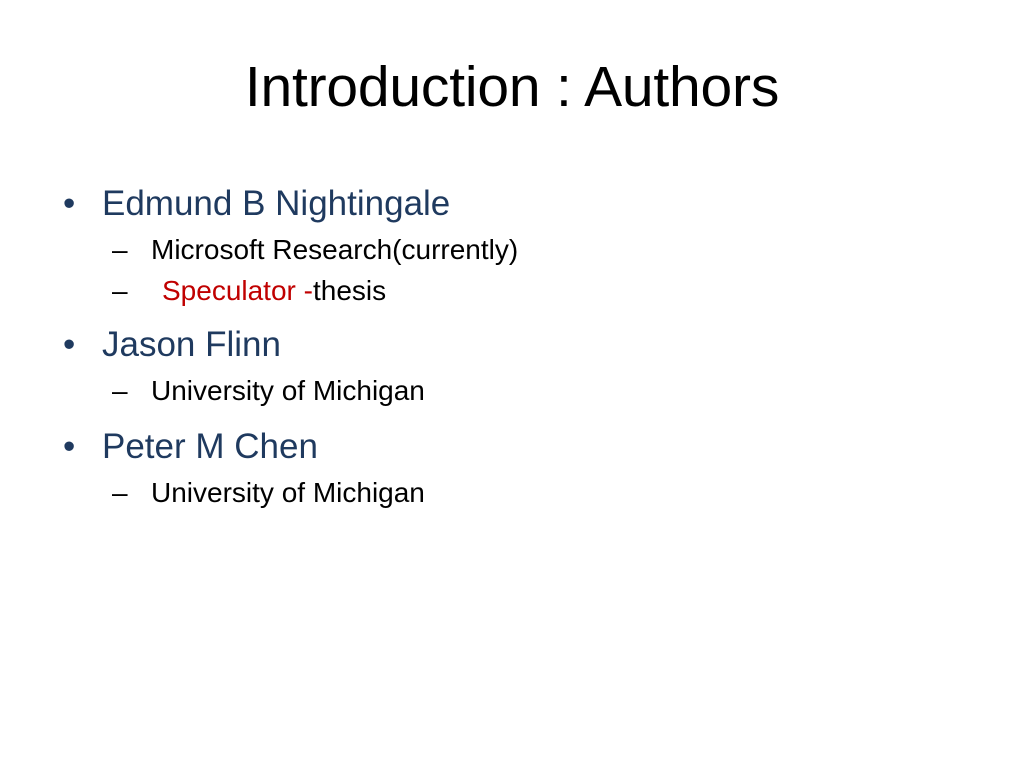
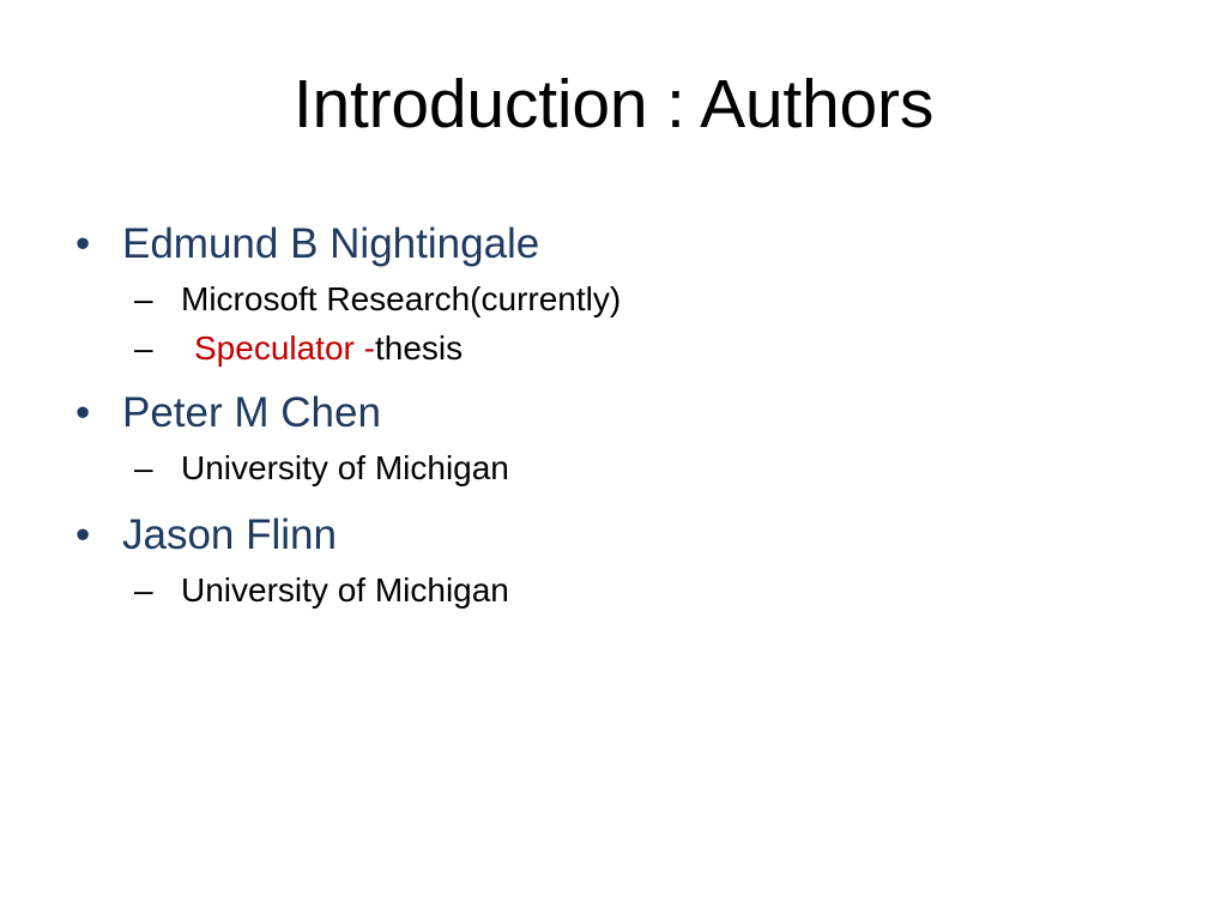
  Introduction : Authors
  •
  Edmund B Nightingale
  –
  Microsoft Research(currently)
  –
  Speculator -thesis
  •
- Jason Flinn
+ Peter M Chen
  –
  University of Michigan
  •
- Peter M Chen
+ Jason Flinn
  –
  University of Michigan
